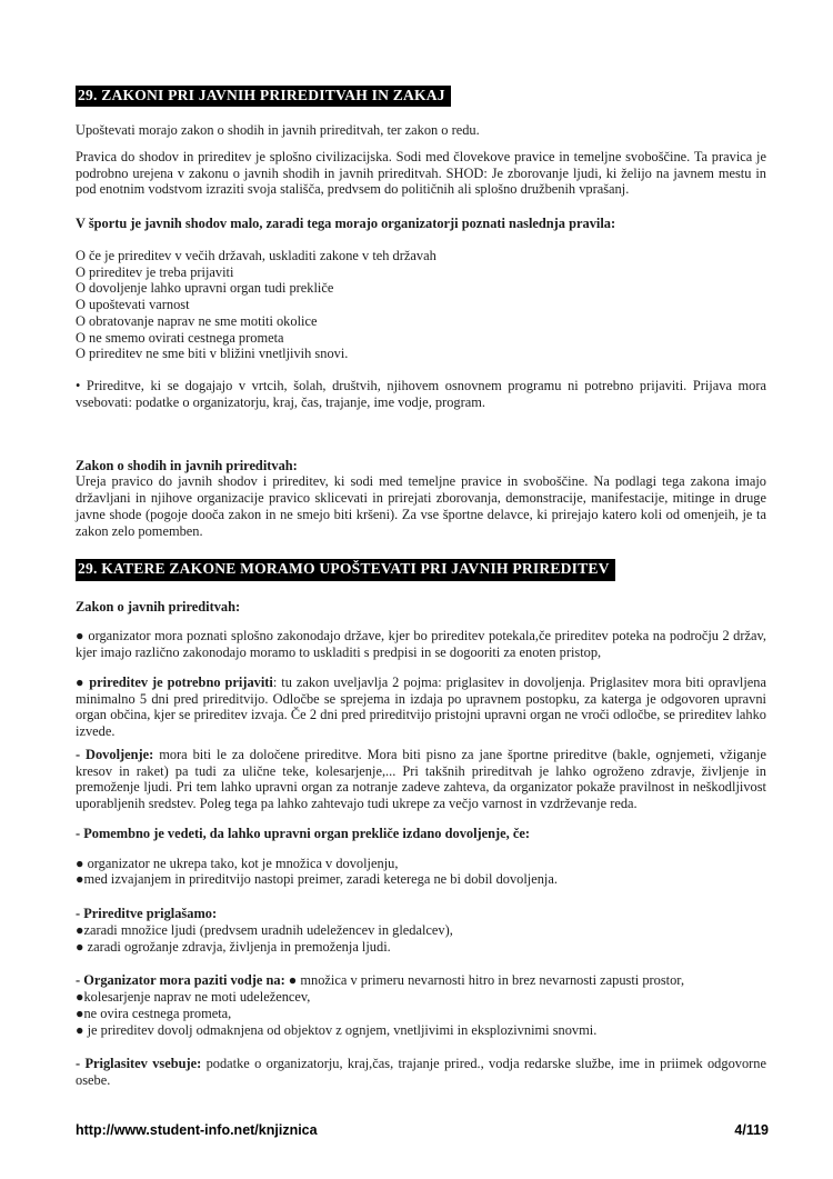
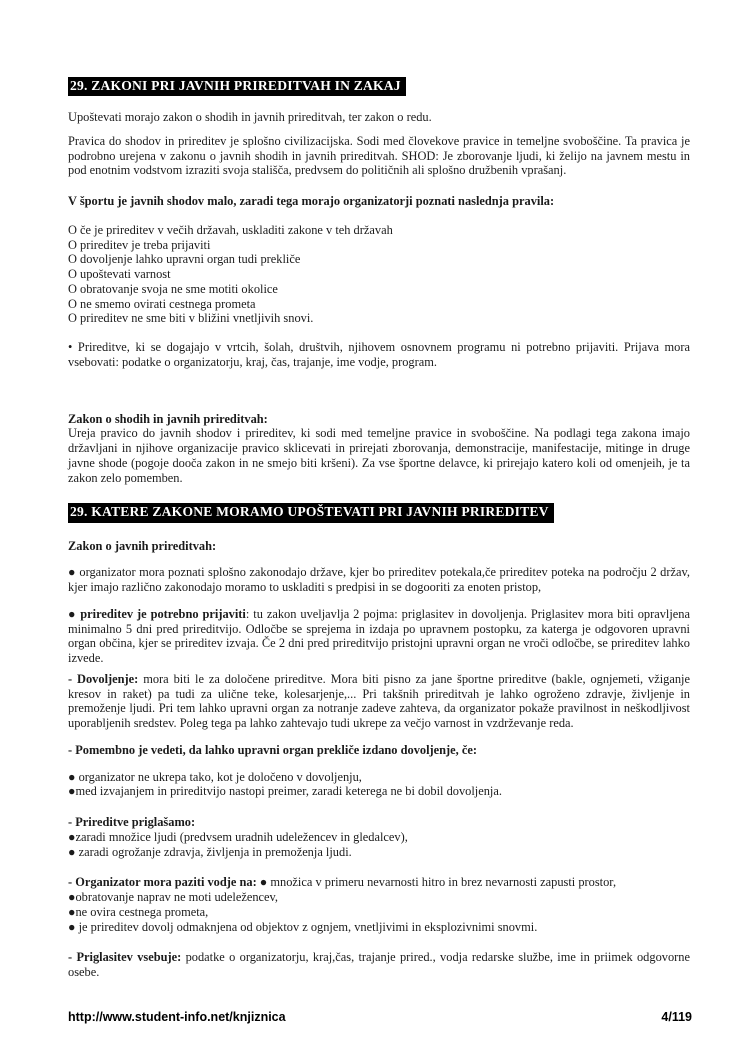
  29. ZAKONI PRI JAVNIH PRIREDITVAH IN ZAKAJ
  Upoštevati morajo zakon o shodih in javnih prireditvah, ter zakon o redu.
  Pravica do shodov in prireditev je splošno civilizacijska. Sodi med človekove pravice in temeljne svoboščine. Ta pravica je podrobno urejena v zakonu o javnih shodih in javnih prireditvah. SHOD: Je zborovanje ljudi, ki želijo na javnem mestu in pod enotnim vodstvom izraziti svoja stališča, predvsem do političnih ali splošno družbenih vprašanj.
  V športu je javnih shodov malo, zaradi tega morajo organizatorji poznati naslednja pravila:
  O če je prireditev v večih državah, uskladiti zakone v teh državah
  O prireditev je treba prijaviti
  O dovoljenje lahko upravni organ tudi prekliče
  O upoštevati varnost
- O obratovanje naprav ne sme motiti okolice
+ O obratovanje svoja ne sme motiti okolice
  O ne smemo ovirati cestnega prometa
  O prireditev ne sme biti v bližini vnetljivih snovi.
  • Prireditve, ki se dogajajo v vrtcih, šolah, društvih, njihovem osnovnem programu ni potrebno prijaviti. Prijava mora vsebovati: podatke o organizatorju, kraj, čas, trajanje, ime vodje, program.
  Zakon o shodih in javnih prireditvah:
  Ureja pravico do javnih shodov i prireditev, ki sodi med temeljne pravice in svoboščine. Na podlagi tega zakona imajo državljani in njihove organizacije pravico sklicevati in prirejati zborovanja, demonstracije, manifestacije, mitinge in druge javne shode (pogoje dooča zakon in ne smejo biti kršeni). Za vse športne delavce, ki prirejajo katero koli od omenjeih, je ta zakon zelo pomemben.
  29. KATERE ZAKONE MORAMO UPOŠTEVATI PRI JAVNIH PRIREDITEV
  Zakon o javnih prireditvah:
  ● organizator mora poznati splošno zakonodajo države, kjer bo prireditev potekala,če prireditev poteka na področju 2 držav, kjer imajo različno zakonodajo moramo to uskladiti s predpisi in se dogooriti za enoten pristop,
  ● prireditev je potrebno prijaviti: tu zakon uveljavlja 2 pojma: priglasitev in dovoljenja. Priglasitev mora biti opravljena minimalno 5 dni pred prireditvijo. Odločbe se sprejema in izdaja po upravnem postopku, za katerga je odgovoren upravni organ občina, kjer se prireditev izvaja. Če 2 dni pred prireditvijo pristojni upravni organ ne vroči odločbe, se prireditev lahko izvede.
  - Dovoljenje: mora biti le za določene prireditve. Mora biti pisno za jane športne prireditve (bakle, ognjemeti, vžiganje kresov in raket) pa tudi za ulične teke, kolesarjenje,... Pri takšnih prireditvah je lahko ogroženo zdravje, življenje in premoženje ljudi. Pri tem lahko upravni organ za notranje zadeve zahteva, da organizator pokaže pravilnost in neškodljivost uporabljenih sredstev. Poleg tega pa lahko zahtevajo tudi ukrepe za večjo varnost in vzdrževanje reda.
  - Pomembno je vedeti, da lahko upravni organ prekliče izdano dovoljenje, če:
- ● organizator ne ukrepa tako, kot je množica v dovoljenju,
+ ● organizator ne ukrepa tako, kot je določeno v dovoljenju,
  ●med izvajanjem in prireditvijo nastopi preimer, zaradi keterega ne bi dobil dovoljenja.
  - Prireditve priglašamo:
  ●zaradi množice ljudi (predvsem uradnih udeležencev in gledalcev),
  ● zaradi ogrožanje zdravja, življenja in premoženja ljudi.
  - Organizator mora paziti vodje na: ● množica v primeru nevarnosti hitro in brez nevarnosti zapusti prostor,
- ●kolesarjenje naprav ne moti udeležencev,
+ ●obratovanje naprav ne moti udeležencev,
  ●ne ovira cestnega prometa,
  ● je prireditev dovolj odmaknjena od objektov z ognjem, vnetljivimi in eksplozivnimi snovmi.
  - Priglasitev vsebuje: podatke o organizatorju, kraj,čas, trajanje prired., vodja redarske službe, ime in priimek odgovorne osebe.
  http://www.student-info.net/knjiznica
  4/119
